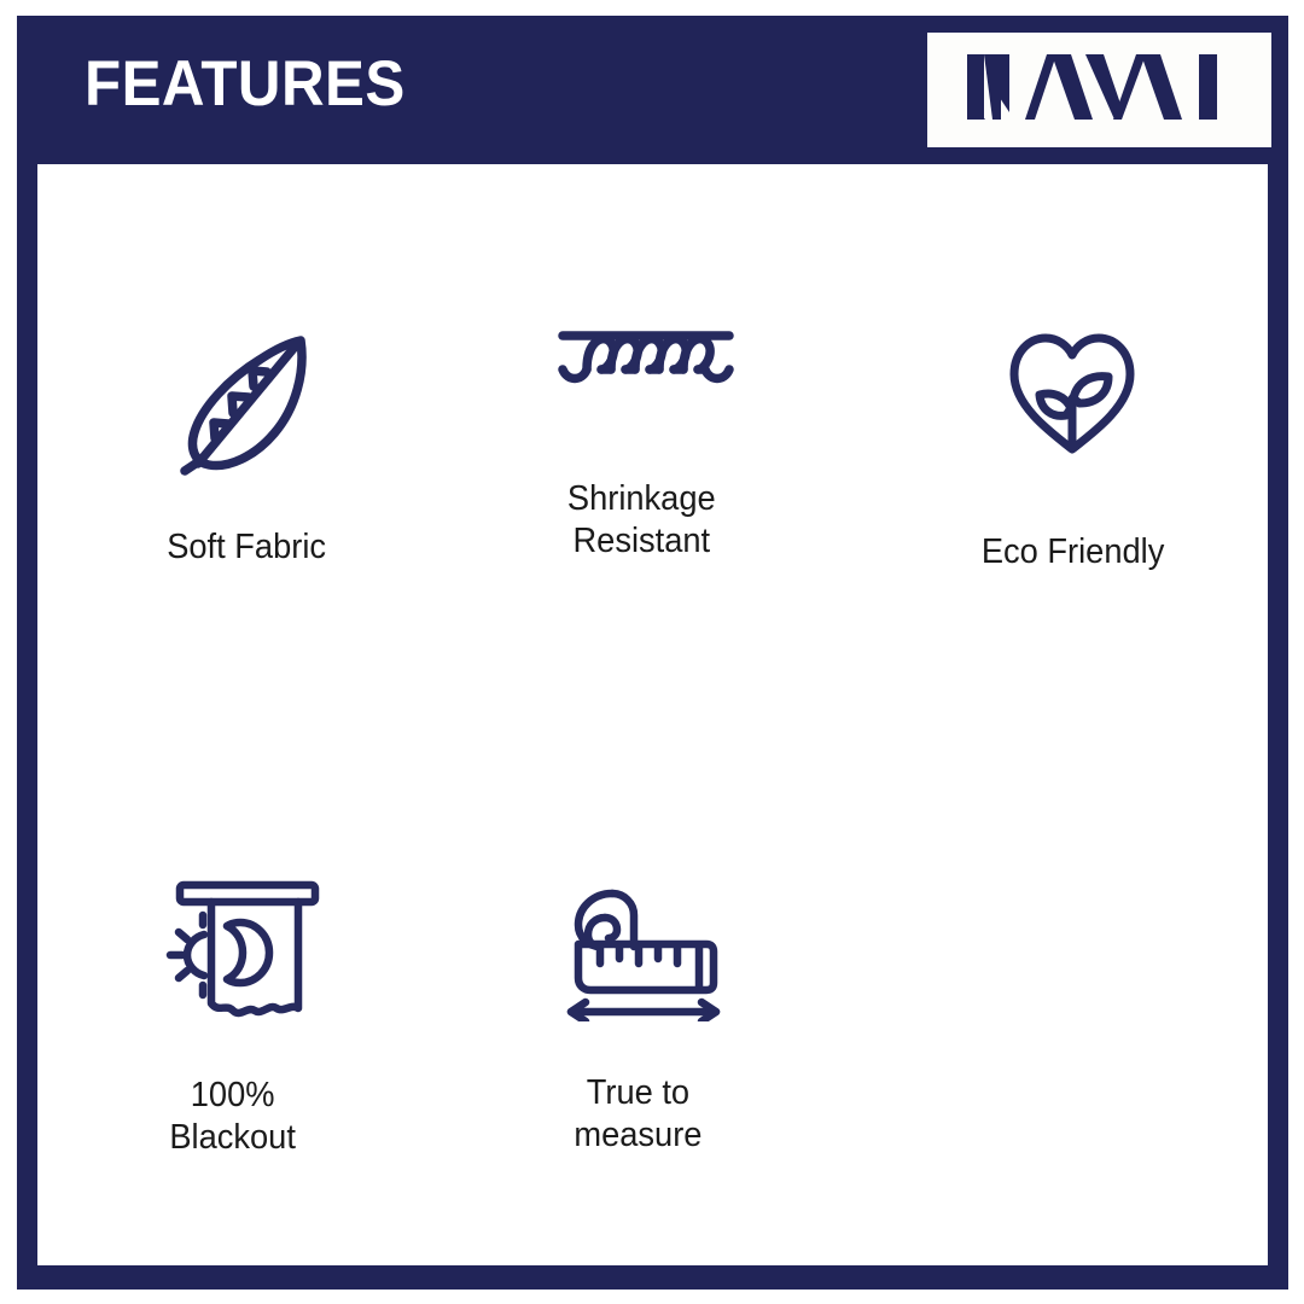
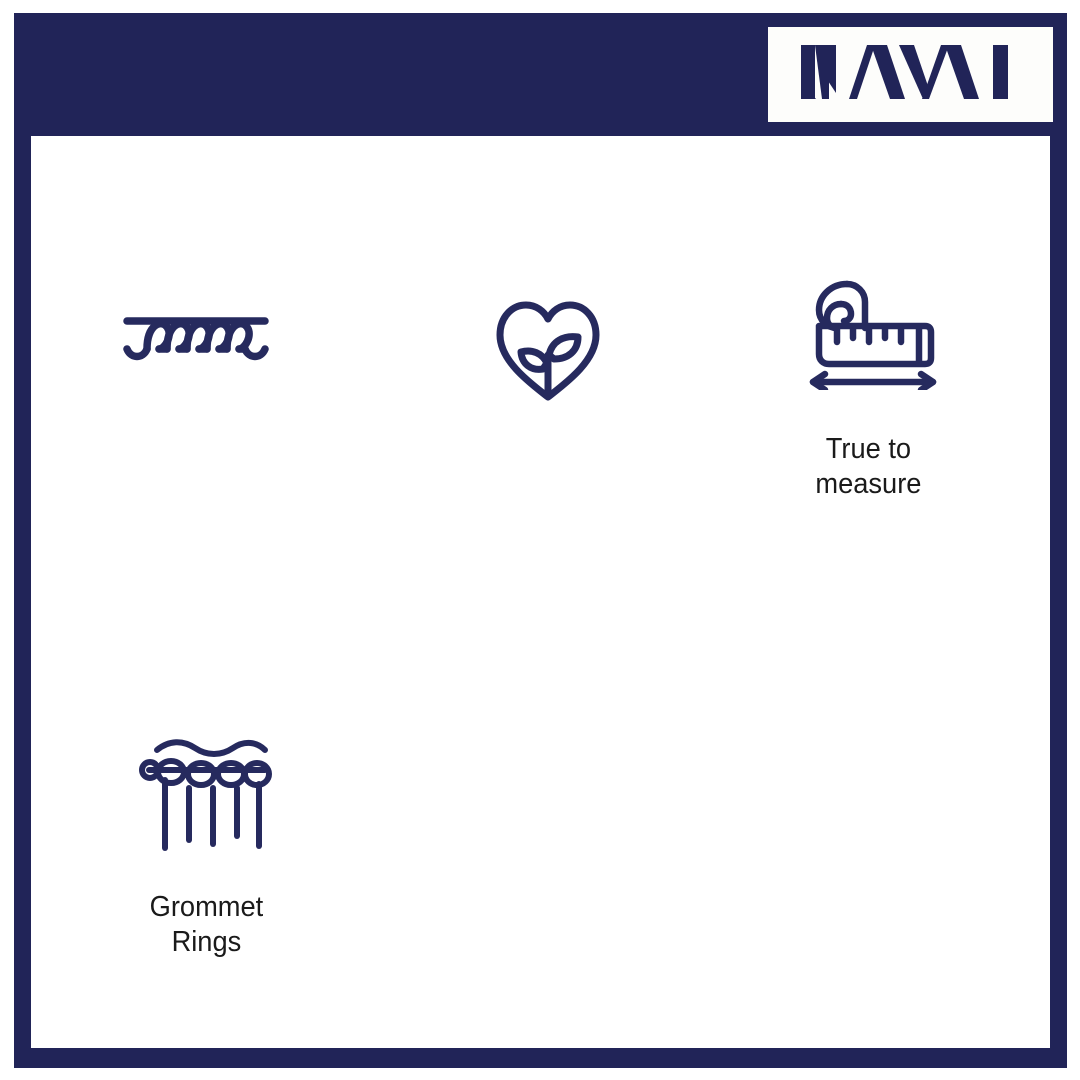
- FEATURES
- Soft Fabric
- Shrinkage
- Resistant
- Eco Friendly
- 100%
- Blackout
  True to
  measure
+ Grommet
+ Rings
